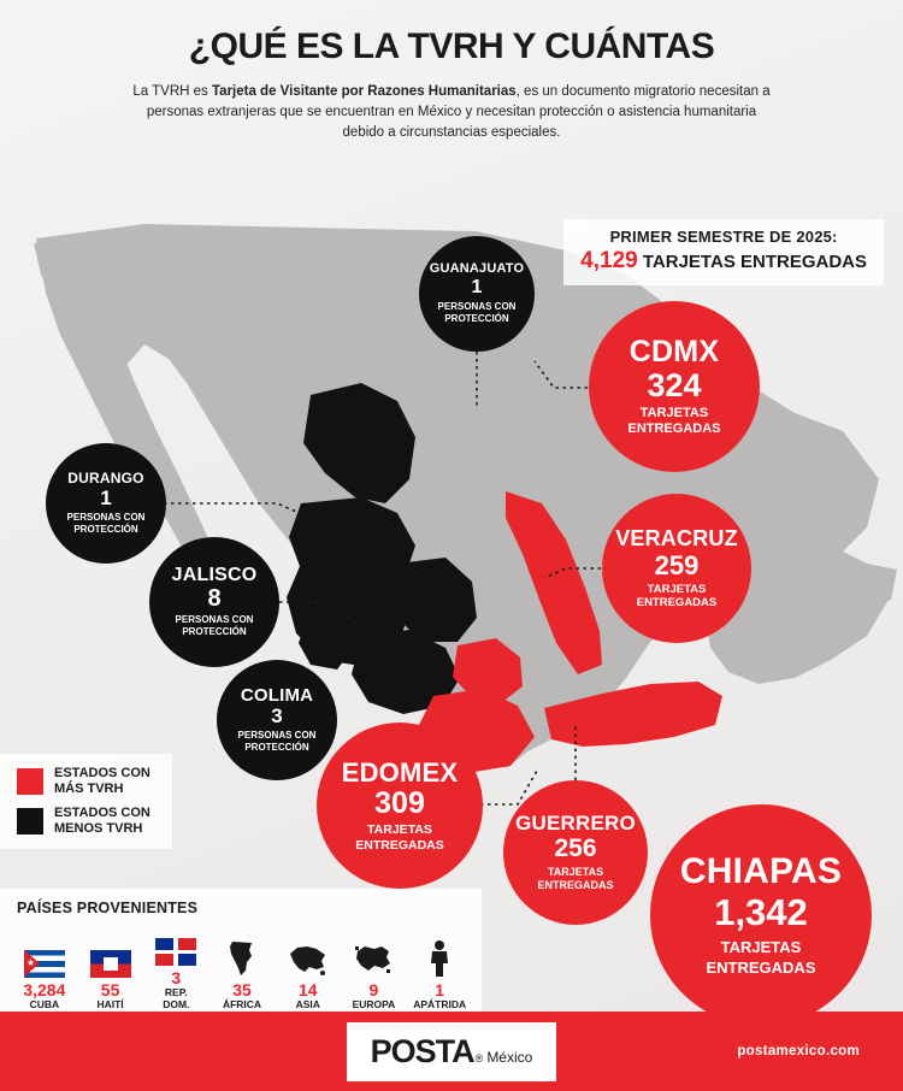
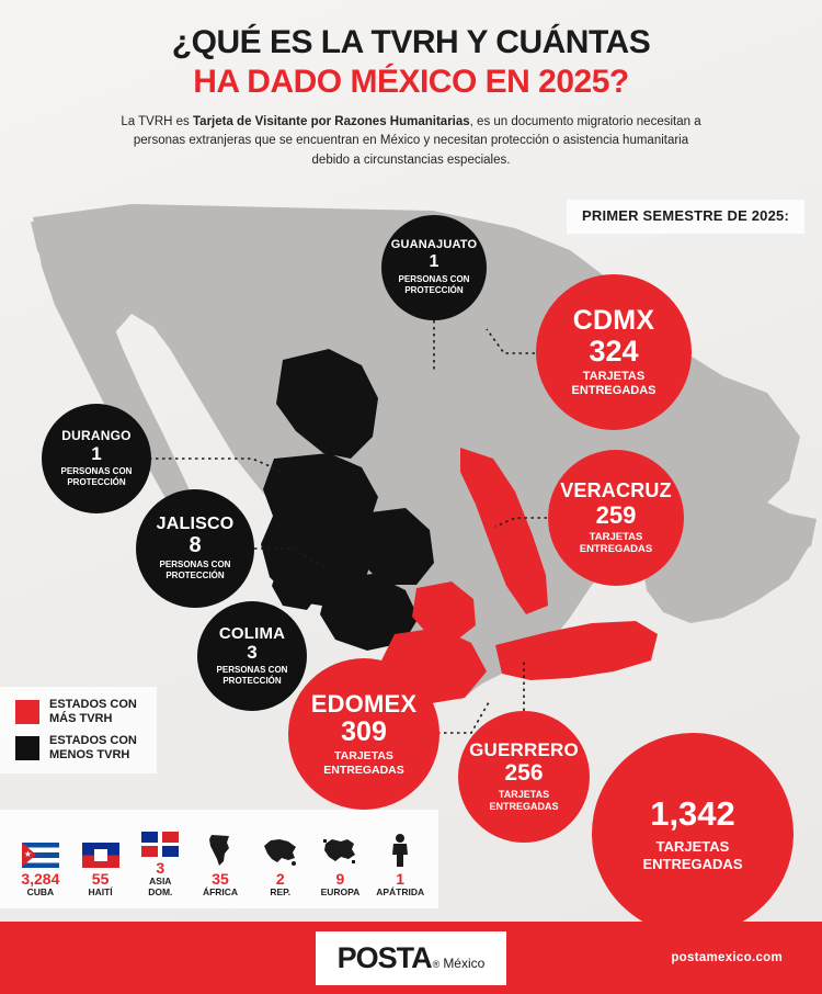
  ¿QUÉ ES LA TVRH Y CUÁNTAS
+ HA DADO MÉXICO EN 2025?
  La TVRH es Tarjeta de Visitante por Razones Humanitarias, es un documento migratorio necesitan a personas extranjeras que se encuentran en México y necesitan protección o asistencia humanitaria debido a circunstancias especiales.
  PRIMER SEMESTRE DE 2025:
- 4,129 TARJETAS ENTREGADAS
  CDMX
  324
  TARJETAS
  ENTREGADAS
  VERACRUZ
  259
  TARJETAS
  ENTREGADAS
  EDOMEX
  309
  TARJETAS
  ENTREGADAS
  GUERRERO
  256
  TARJETAS
  ENTREGADAS
- CHIAPAS
  1,342
  TARJETAS
  ENTREGADAS
  GUANAJUATO
  1
  PERSONAS CON
  PROTECCIÓN
  DURANGO
  1
  PERSONAS CON
  PROTECCIÓN
  JALISCO
  8
  PERSONAS CON
  PROTECCIÓN
  COLIMA
  3
  PERSONAS CON
  PROTECCIÓN
  ESTADOS CON
  MÁS TVRH
  ESTADOS CON
  MENOS TVRH
- PAÍSES PROVENIENTES
  ★
  3,284
  CUBA
  55
  HAITÍ
  3
- REP.
+ ASIA
  DOM.
  35
  ÁFRICA
- 14
+ 2
- ASIA
+ REP.
  9
  EUROPA
  1
  APÁTRIDA
  POSTA
  ®
  México
  postamexico.com
